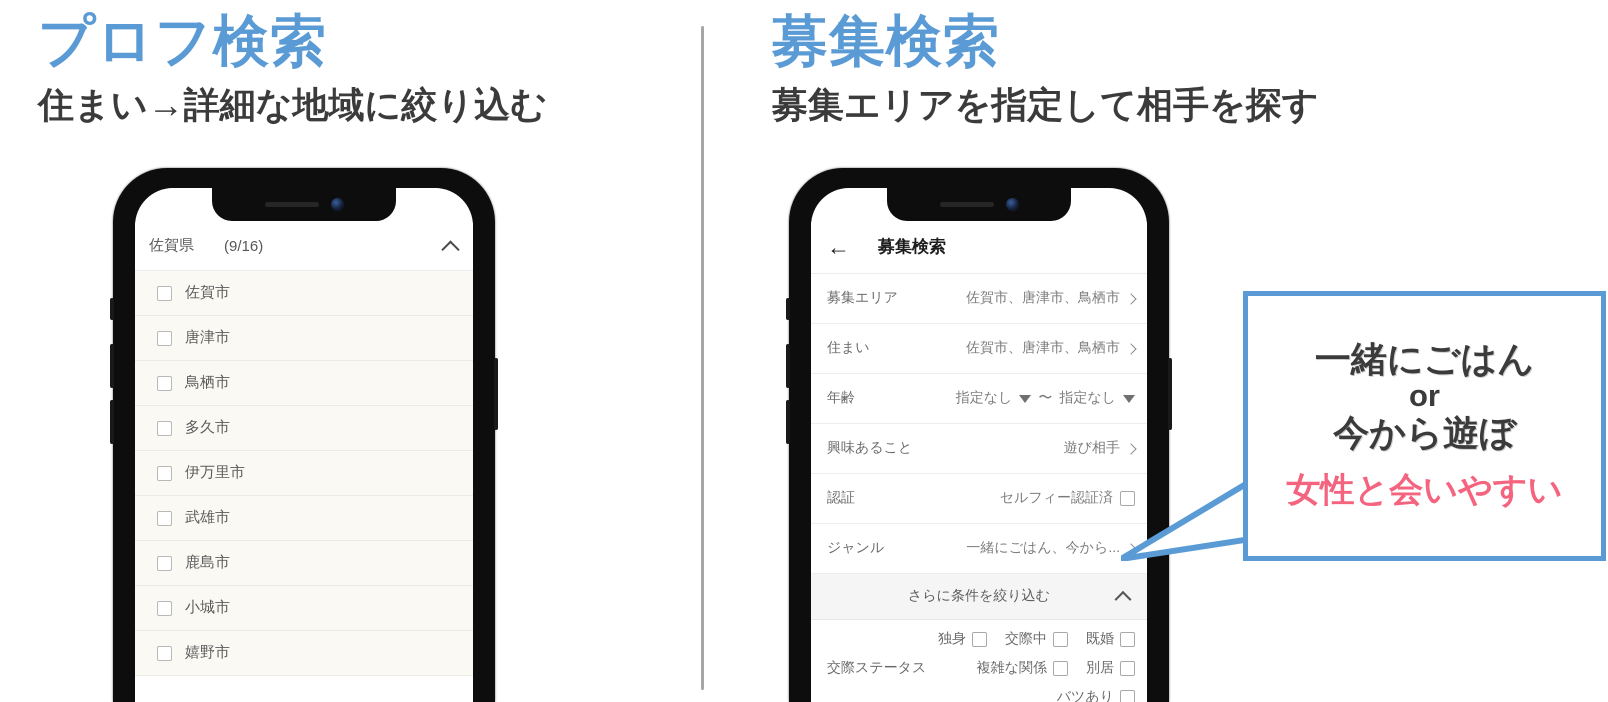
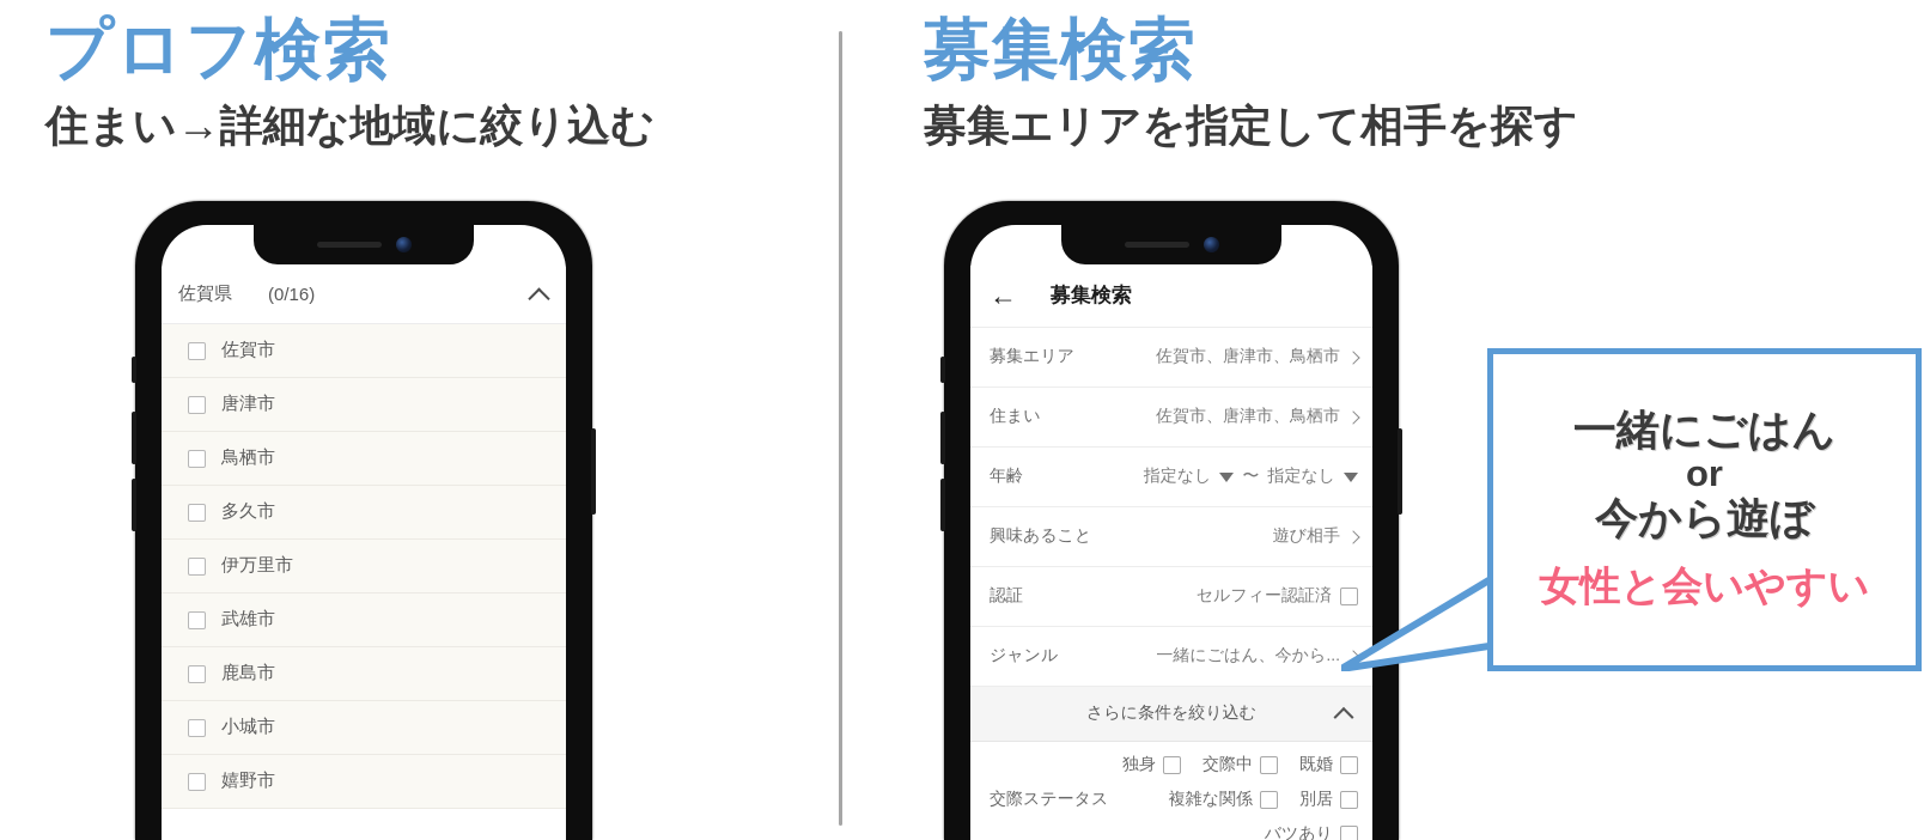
  プロフ検索
  住まい→詳細な地域に絞り込む
  募集検索
  募集エリアを指定して相手を探す
  佐賀県
- (9/16)
+ (0/16)
  佐賀市
  唐津市
  鳥栖市
  多久市
  伊万里市
  武雄市
  鹿島市
  小城市
  嬉野市
  ←
  募集検索
  募集エリア
  佐賀市、唐津市、鳥栖市
  住まい
  佐賀市、唐津市、鳥栖市
  年齢
  指定なし
  〜
  指定なし
  興味あること
  遊び相手
  認証
  セルフィー認証済
  ジャンル
  一緒にごはん、今から...
  さらに条件を絞り込む
  交際ステータス
  独身
  交際中
  既婚
  複雑な関係
  別居
  バツあり
  一緒にごはん
  or
  今から遊ぼ
  女性と会いやすい
